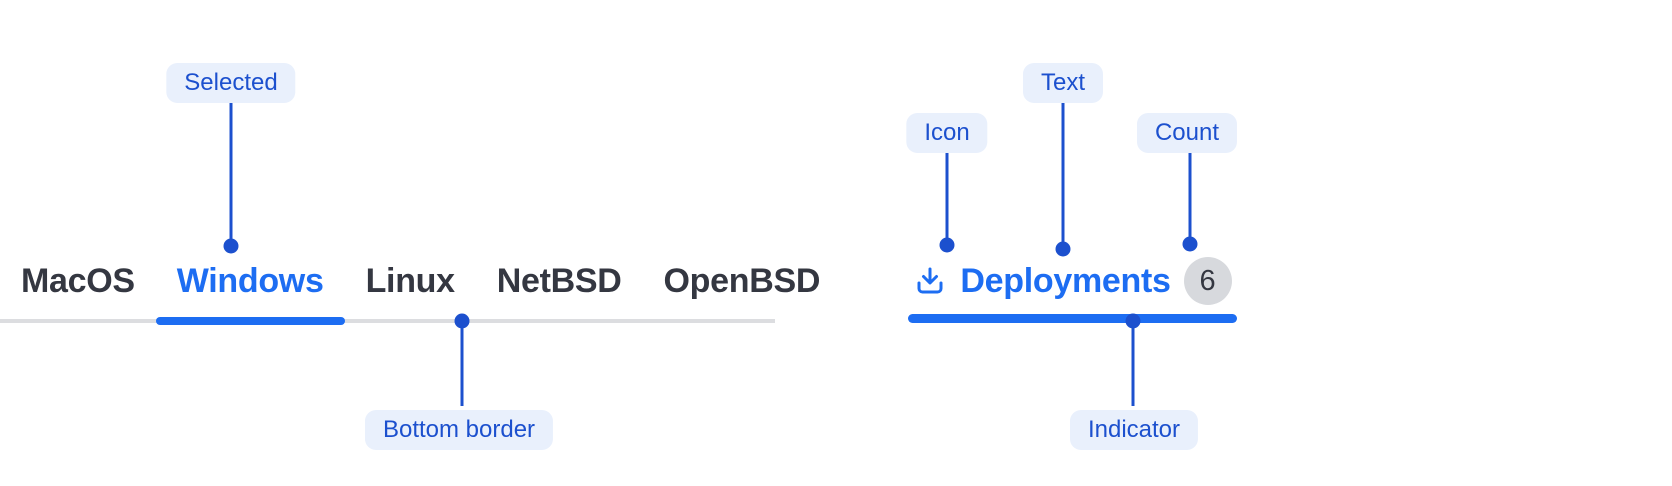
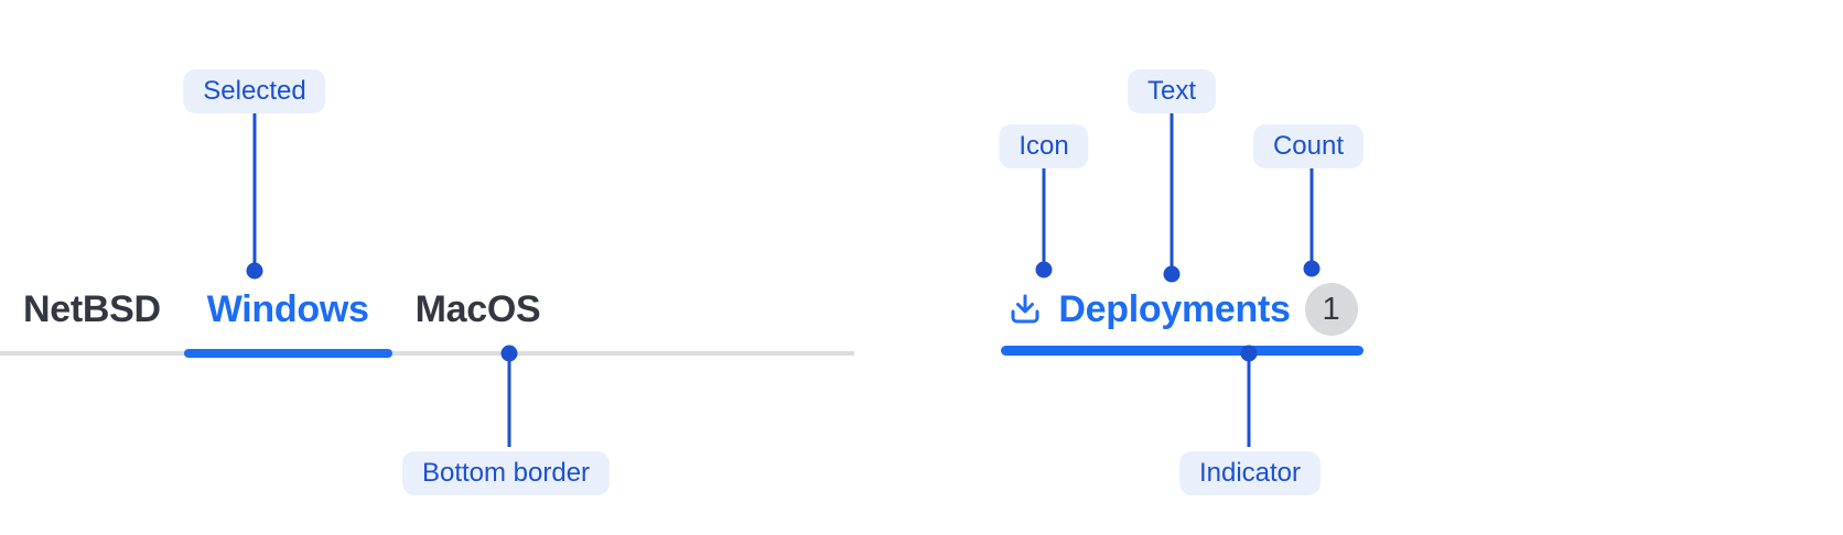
- MacOS
+ NetBSD
  Windows
- Linux
- NetBSD
+ MacOS
- OpenBSD
  Selected
  Bottom border
  Deployments
- 6
+ 1
  Text
  Icon
  Count
  Indicator
